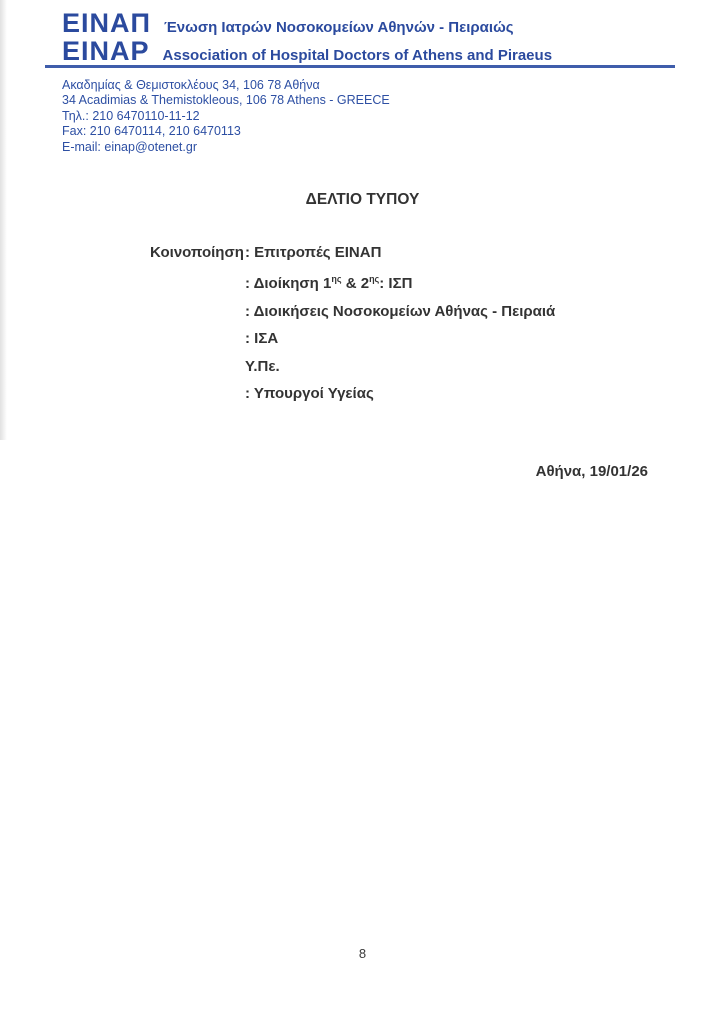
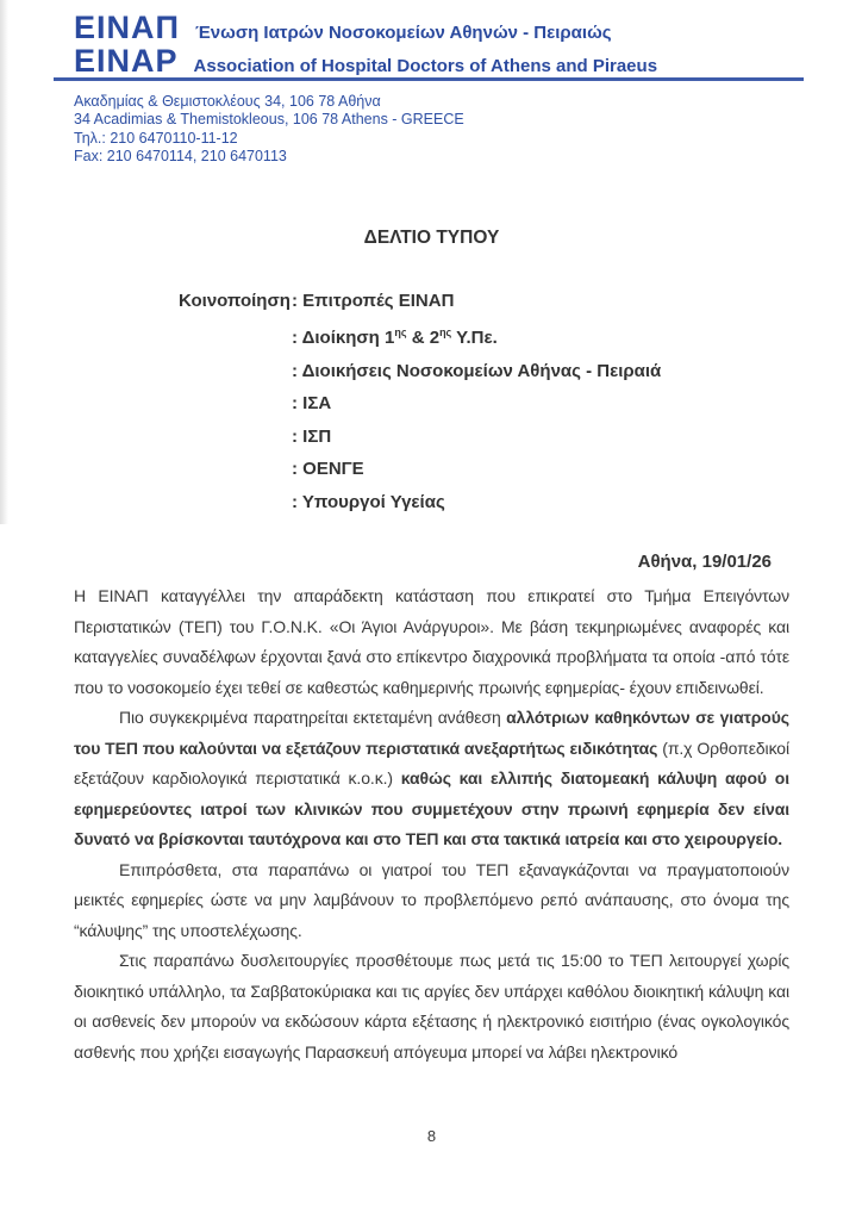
  ΕΙΝΑΠ
  Ένωση Ιατρών Νοσοκομείων Αθηνών - Πειραιώς
  EINAP
  Association of Hospital Doctors of Athens and Piraeus
  Ακαδημίας & Θεμιστοκλέους 34, 106 78 Αθήνα
  34 Acadimias & Themistokleous, 106 78 Athens - GREECE
  Τηλ.: 210 6470110-11-12
  Fax: 210 6470114, 210 6470113
- E-mail: einap@otenet.gr
  ΔΕΛΤΙΟ ΤΥΠΟΥ
  Κοινοποίηση
  : Επιτροπές ΕΙΝΑΠ
- : Διοίκηση 1ης & 2ης: ΙΣΠ
+ : Διοίκηση 1ης & 2ης Υ.Πε.
  : Διοικήσεις Νοσοκομείων Αθήνας - Πειραιά
  : ΙΣΑ
- Υ.Πε.
+ : ΙΣΠ
+ : ΟΕΝΓΕ
  : Υπουργοί Υγείας
  Αθήνα, 19/01/26
+ Η ΕΙΝΑΠ καταγγέλλει την απαράδεκτη κατάσταση που επικρατεί στο Τμήμα Επειγόντων Περιστατικών (ΤΕΠ) του Γ.Ο.Ν.Κ. «Οι Άγιοι Ανάργυροι». Με βάση τεκμηριωμένες αναφορές και καταγγελίες συναδέλφων έρχονται ξανά στο επίκεντρο διαχρονικά προβλήματα τα οποία -από τότε που το νοσοκομείο έχει τεθεί σε καθεστώς καθημερινής πρωινής εφημερίας- έχουν επιδεινωθεί.
+ Πιο συγκεκριμένα παρατηρείται εκτεταμένη ανάθεση αλλότριων καθηκόντων σε γιατρούς του ΤΕΠ που καλούνται να εξετάζουν περιστατικά ανεξαρτήτως ειδικότητας (π.χ Ορθοπεδικοί εξετάζουν καρδιολογικά περιστατικά κ.ο.κ.) καθώς και ελλιπής διατομεακή κάλυψη αφού οι εφημερεύοντες ιατροί των κλινικών που συμμετέχουν στην πρωινή εφημερία δεν είναι δυνατό να βρίσκονται ταυτόχρονα και στο ΤΕΠ και στα τακτικά ιατρεία και στο χειρουργείο.
+ Επιπρόσθετα, στα παραπάνω οι γιατροί του ΤΕΠ εξαναγκάζονται να πραγματοποιούν μεικτές εφημερίες ώστε να μην λαμβάνουν το προβλεπόμενο ρεπό ανάπαυσης, στο όνομα της “κάλυψης” της υποστελέχωσης.
+ Στις παραπάνω δυσλειτουργίες προσθέτουμε πως μετά τις 15:00 το ΤΕΠ λειτουργεί χωρίς διοικητικό υπάλληλο, τα Σαββατοκύριακα και τις αργίες δεν υπάρχει καθόλου διοικητική κάλυψη και οι ασθενείς δεν μπορούν να εκδώσουν κάρτα εξέτασης ή ηλεκτρονικό εισιτήριο (ένας ογκολογικός ασθενής που χρήζει εισαγωγής Παρασκευή απόγευμα μπορεί να λάβει ηλεκτρονικό
  8
